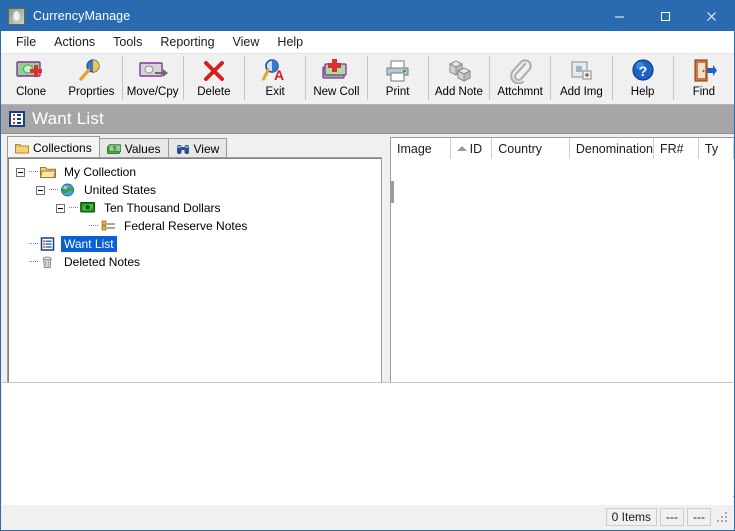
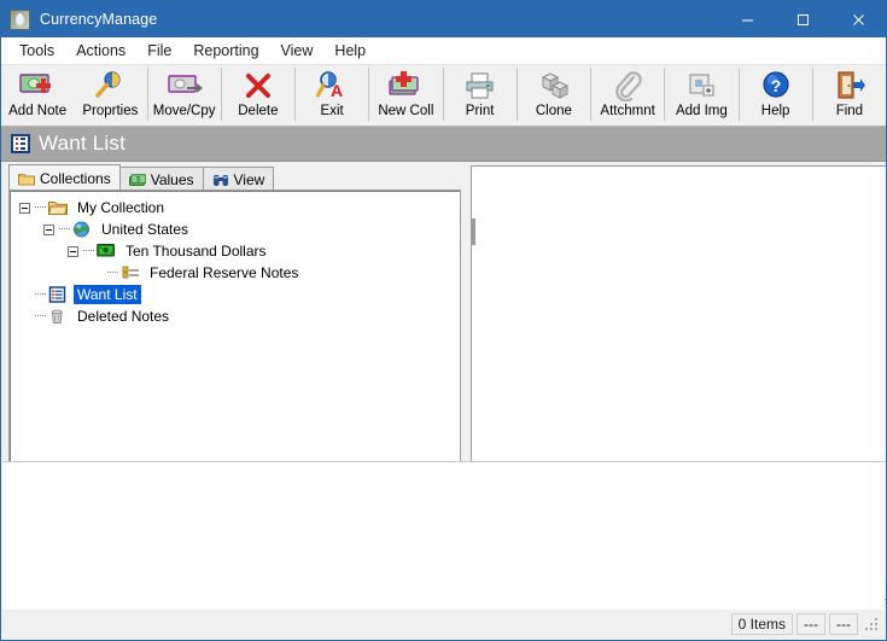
  CurrencyManage
- File
+ Tools
  Actions
- Tools
+ File
  Reporting
  View
  Help
- Clone
+ Add Note
  Proprties
  Move/Cpy
  Delete
  A
  Exit
  New Coll
  Print
- Add Note
+ Clone
  Attchmnt
  Add Img
  ?
  Help
  Find
  Want List
  Collections
  Values
  View
  My Collection
  United States
  Ten Thousand Dollars
  Federal Reserve Notes
  Want List
  Deleted Notes
- Image
- ID
- Country
- Denomination
- FR#
- Ty
  0 Items
  ---
  ---
